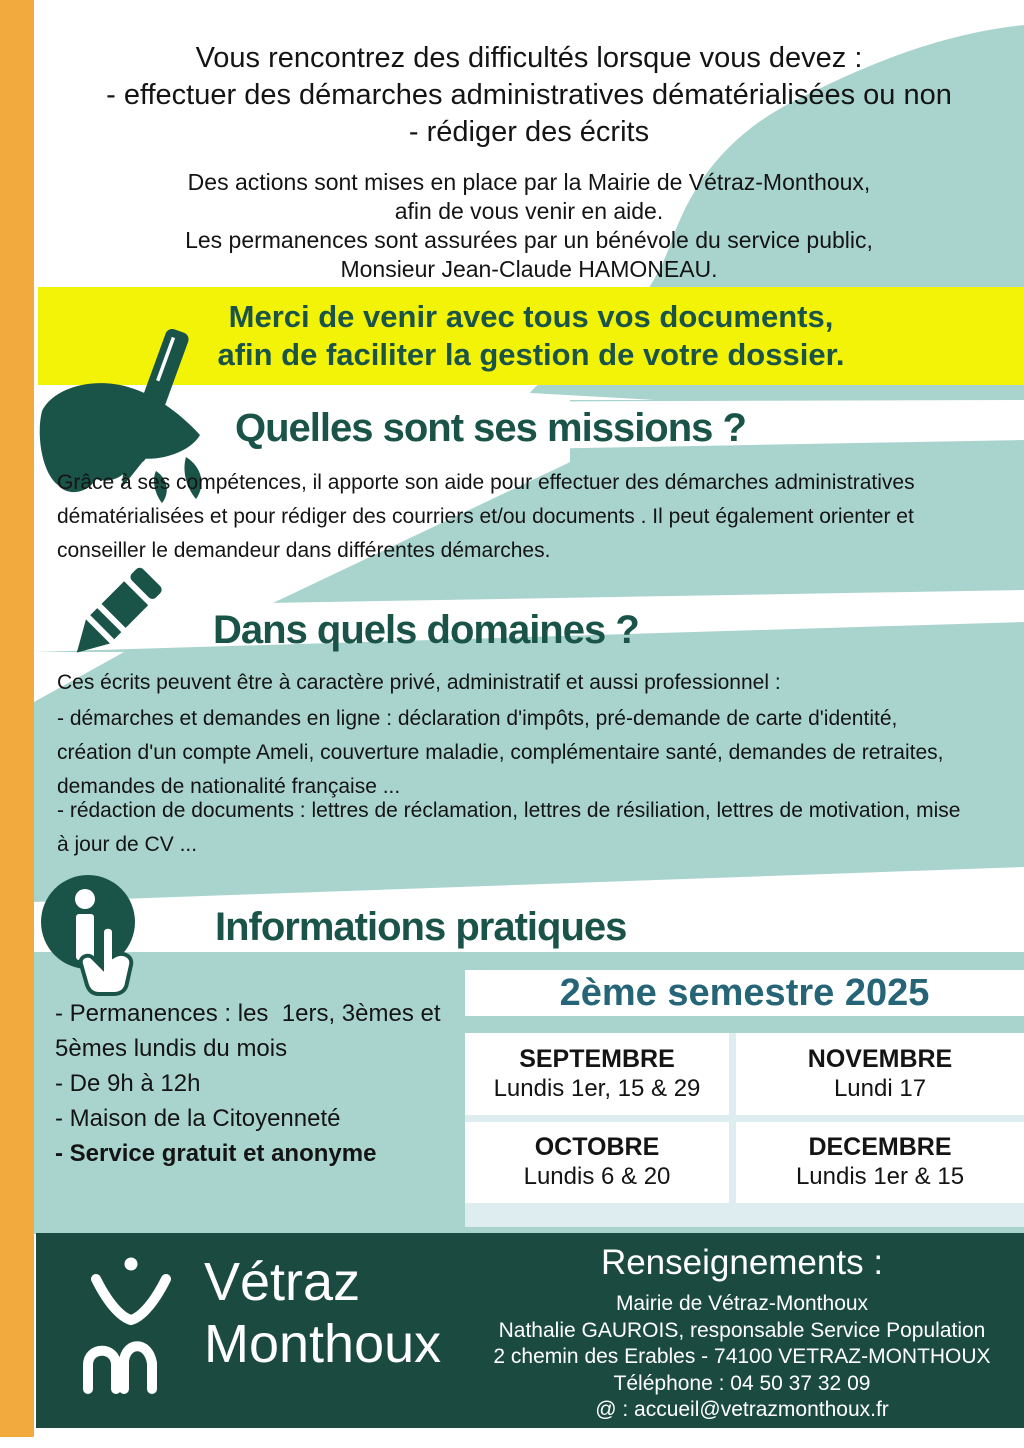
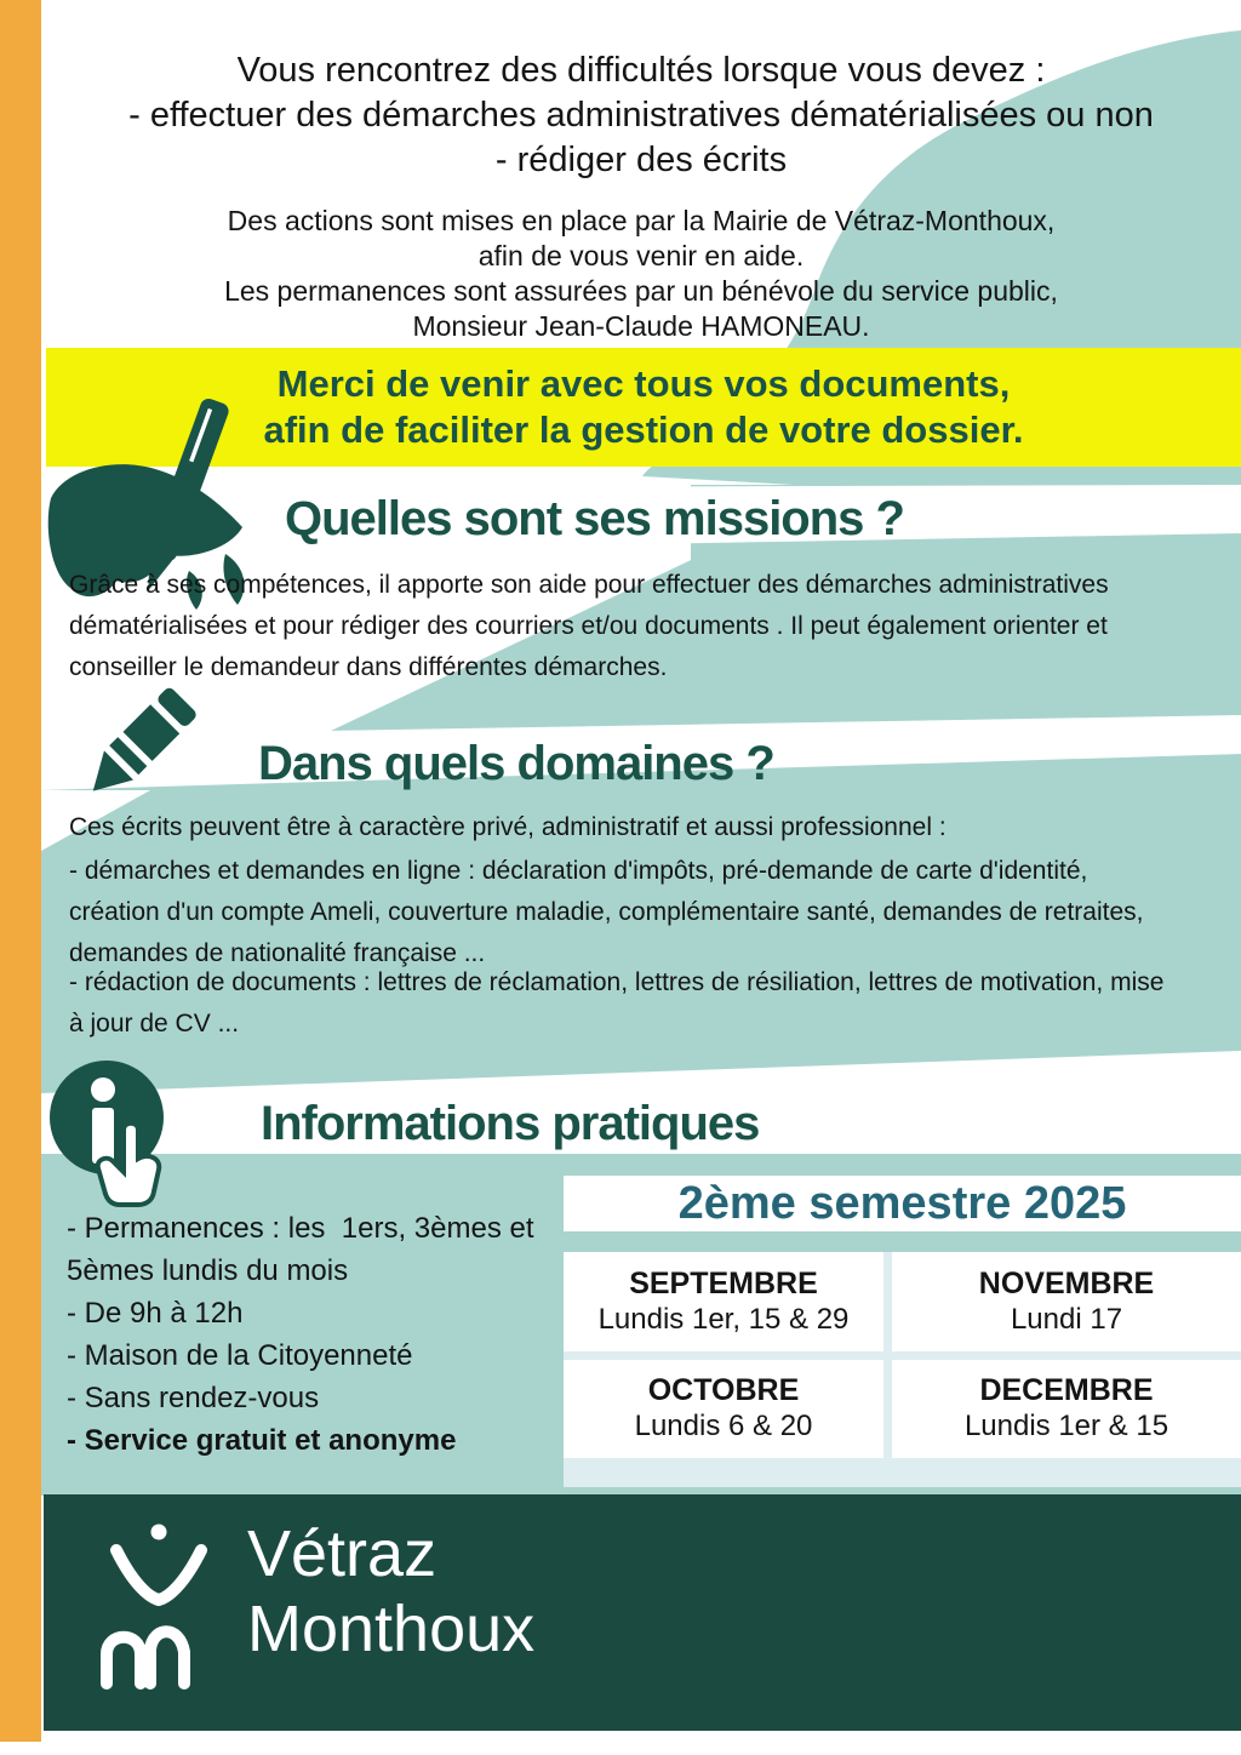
  Vous rencontrez des difficultés lorsque vous devez :
  - effectuer des démarches administratives dématérialisées ou non
  - rédiger des écrits
  Des actions sont mises en place par la Mairie de Vétraz-Monthoux,
  afin de vous venir en aide.
  Les permanences sont assurées par un bénévole du service public,
  Monsieur Jean-Claude HAMONEAU.
  Merci de venir avec tous vos documents,
  afin de faciliter la gestion de votre dossier.
  Quelles sont ses missions ?
  Grâce à ses compétences, il apporte son aide pour effectuer des démarches administratives dématérialisées et pour rédiger des courriers et/ou documents . Il peut également orienter et conseiller le demandeur dans différentes démarches.
  Dans quels domaines ?
  Ces écrits peuvent être à caractère privé, administratif et aussi professionnel :
  - démarches et demandes en ligne : déclaration d'impôts, pré-demande de carte d'identité, création d'un compte Ameli, couverture maladie, complémentaire santé, demandes de retraites, demandes de nationalité française ...
  - rédaction de documents : lettres de réclamation, lettres de résiliation, lettres de motivation, mise à jour de CV ...
  Informations pratiques
  - Permanences : les 1ers, 3èmes et 5èmes lundis du mois
  - De 9h à 12h
  - Maison de la Citoyenneté
+ - Sans rendez-vous
  - Service gratuit et anonyme
  2ème semestre 2025
  SEPTEMBRE
  Lundis 1er, 15 & 29
  NOVEMBRE
  Lundi 17
  OCTOBRE
  Lundis 6 & 20
  DECEMBRE
  Lundis 1er & 15
  Vétraz
  Monthoux
- Renseignements :
- Mairie de Vétraz-Monthoux
- Nathalie GAUROIS, responsable Service Population
- 2 chemin des Erables - 74100 VETRAZ-MONTHOUX
- Téléphone : 04 50 37 32 09
- @ : accueil@vetrazmonthoux.fr
